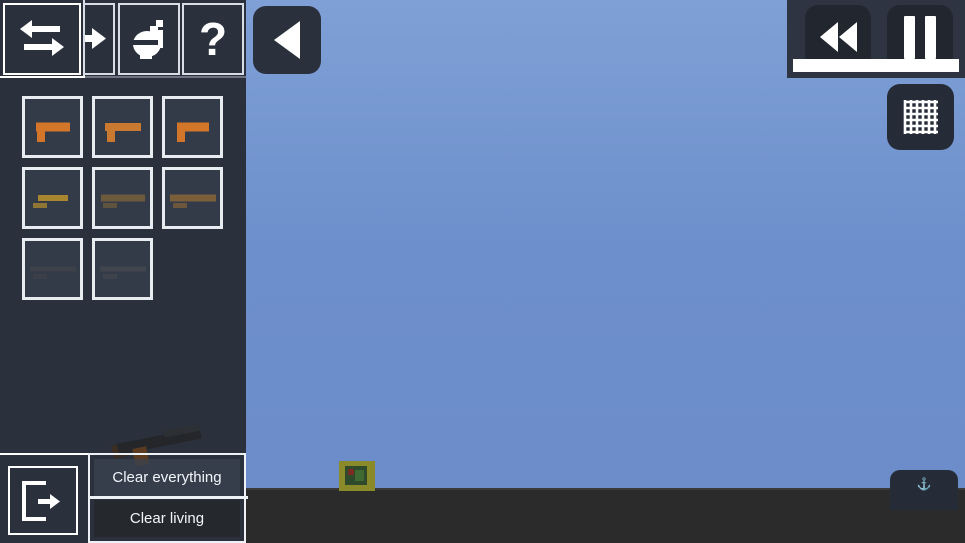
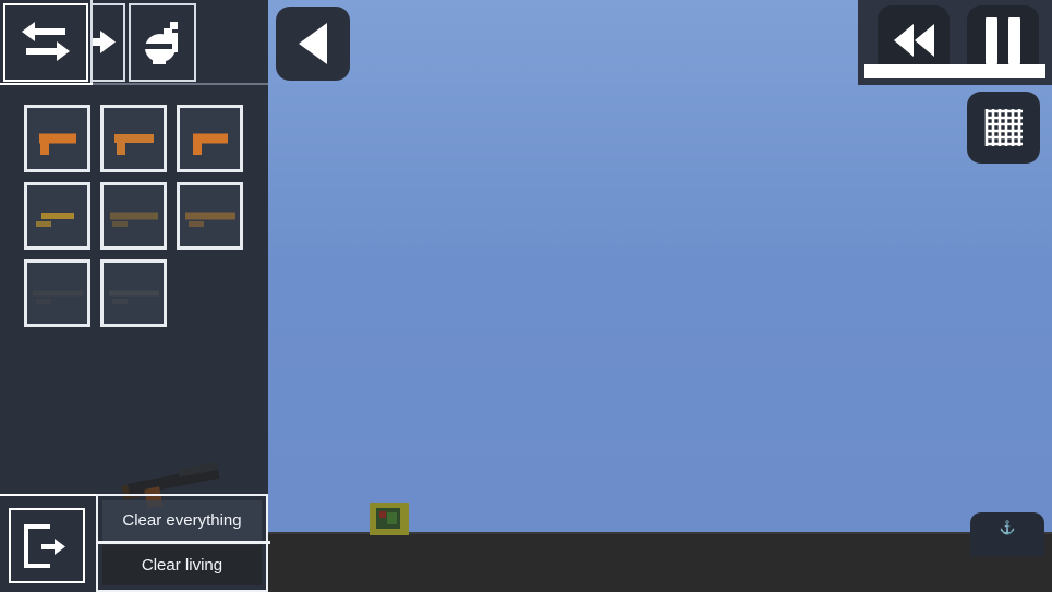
  ⚓
- ?
  Clear everything
  Clear living
